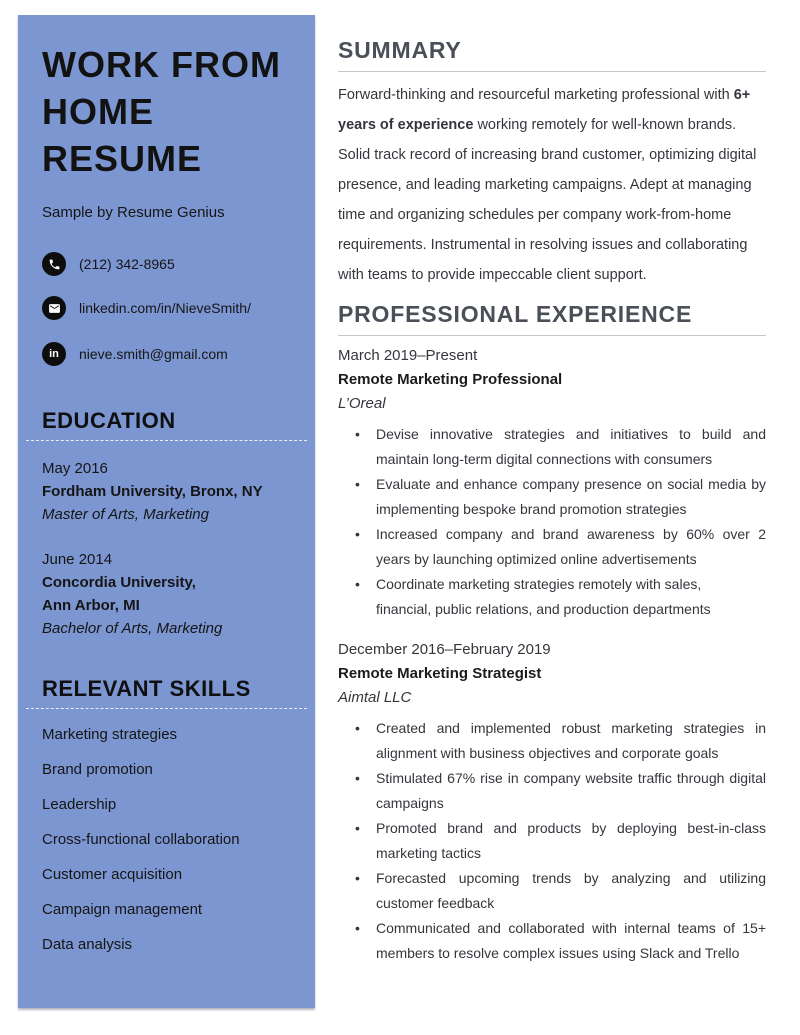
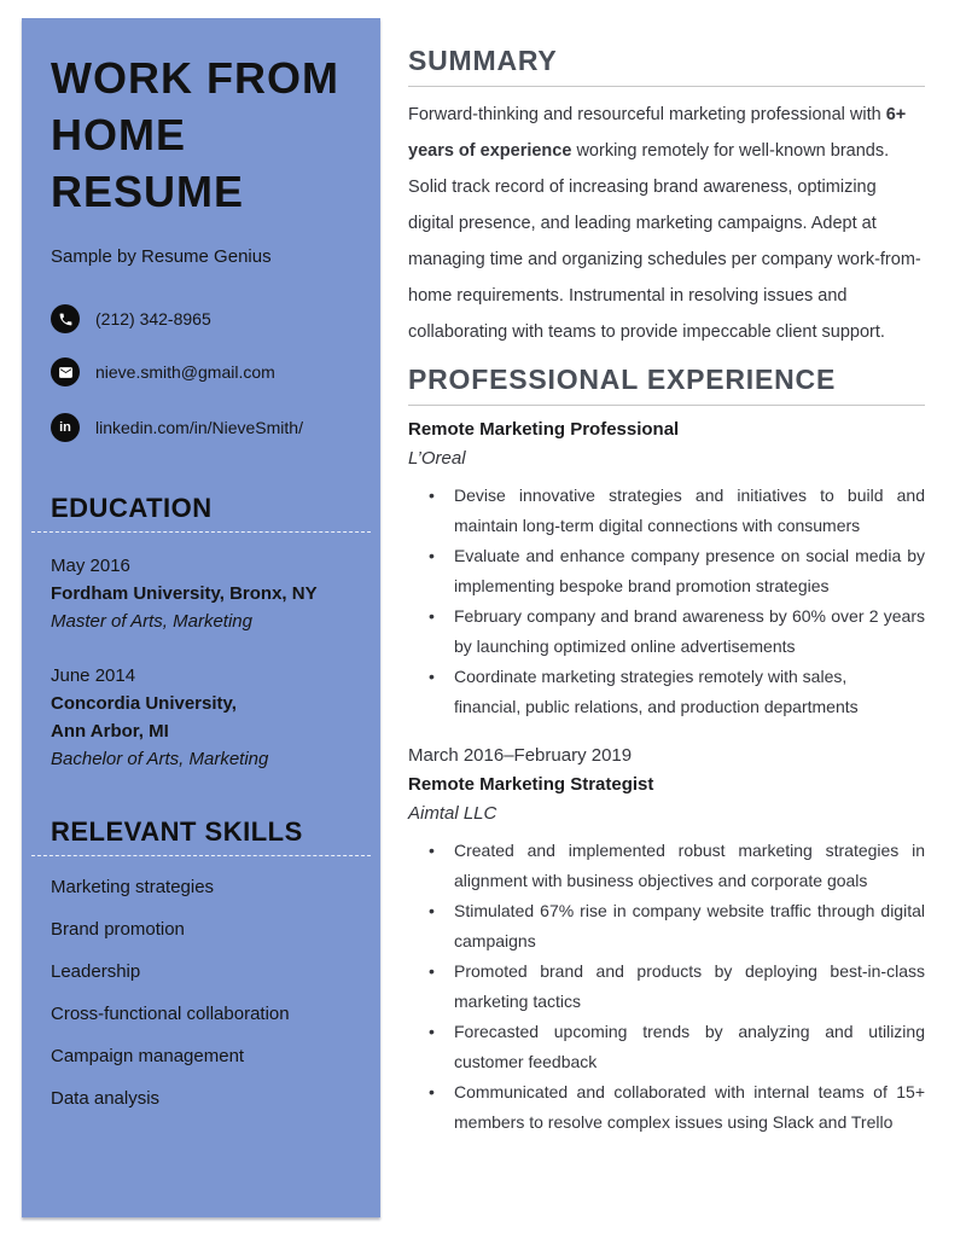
  WORK FROM
  HOME
  RESUME
  Sample by Resume Genius
  (212) 342-8965
- linkedin.com/in/NieveSmith/
+ nieve.smith@gmail.com
  in
- nieve.smith@gmail.com
+ linkedin.com/in/NieveSmith/
  EDUCATION
  May 2016
  Fordham University, Bronx, NY
  Master of Arts, Marketing
  June 2014
  Concordia University,
  Ann Arbor, MI
  Bachelor of Arts, Marketing
  RELEVANT SKILLS
  Marketing strategies
  Brand promotion
  Leadership
  Cross-functional collaboration
- Customer acquisition
  Campaign management
  Data analysis
  SUMMARY
- Forward-thinking and resourceful marketing professional with 6+ years of experience working remotely for well-known brands. Solid track record of increasing brand customer, optimizing digital presence, and leading marketing campaigns. Adept at managing time and organizing schedules per company work-from-home requirements. Instrumental in resolving issues and collaborating with teams to provide impeccable client support.
+ Forward-thinking and resourceful marketing professional with 6+ years of experience working remotely for well-known brands. Solid track record of increasing brand awareness, optimizing digital presence, and leading marketing campaigns. Adept at managing time and organizing schedules per company work-from-home requirements. Instrumental in resolving issues and collaborating with teams to provide impeccable client support.
  PROFESSIONAL EXPERIENCE
- March 2019–Present
  Remote Marketing Professional
  L’Oreal
  Devise innovative strategies and initiatives to build and maintain long-term digital connections with consumers
  Evaluate and enhance company presence on social media by implementing bespoke brand promotion strategies
- Increased company and brand awareness by 60% over 2 years by launching optimized online advertisements
+ February company and brand awareness by 60% over 2 years by launching optimized online advertisements
  Coordinate marketing strategies remotely with sales,
  financial, public relations, and production departments
- December 2016–February 2019
+ March 2016–February 2019
  Remote Marketing Strategist
  Aimtal LLC
  Created and implemented robust marketing strategies in alignment with business objectives and corporate goals
  Stimulated 67% rise in company website traffic through digital campaigns
  Promoted brand and products by deploying best-in-class marketing tactics
  Forecasted upcoming trends by analyzing and utilizing customer feedback
  Communicated and collaborated with internal teams of 15+ members to resolve complex issues using Slack and Trello
